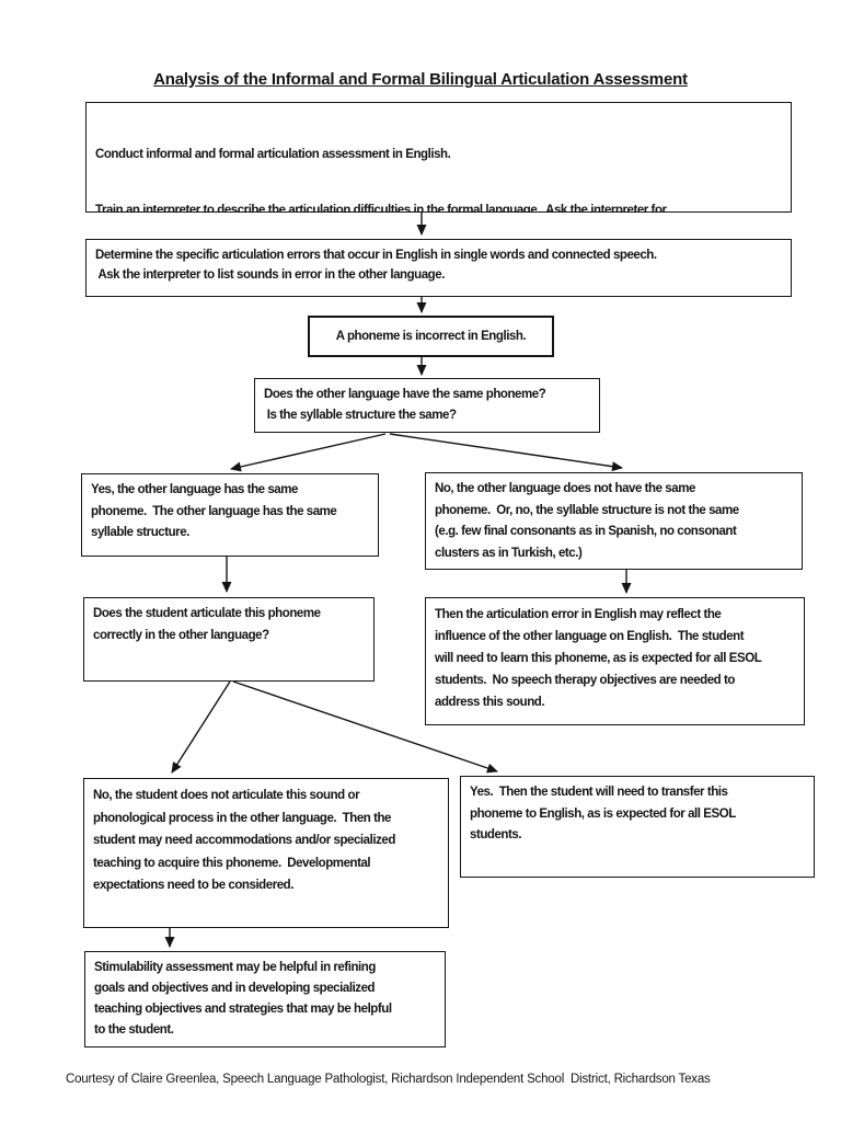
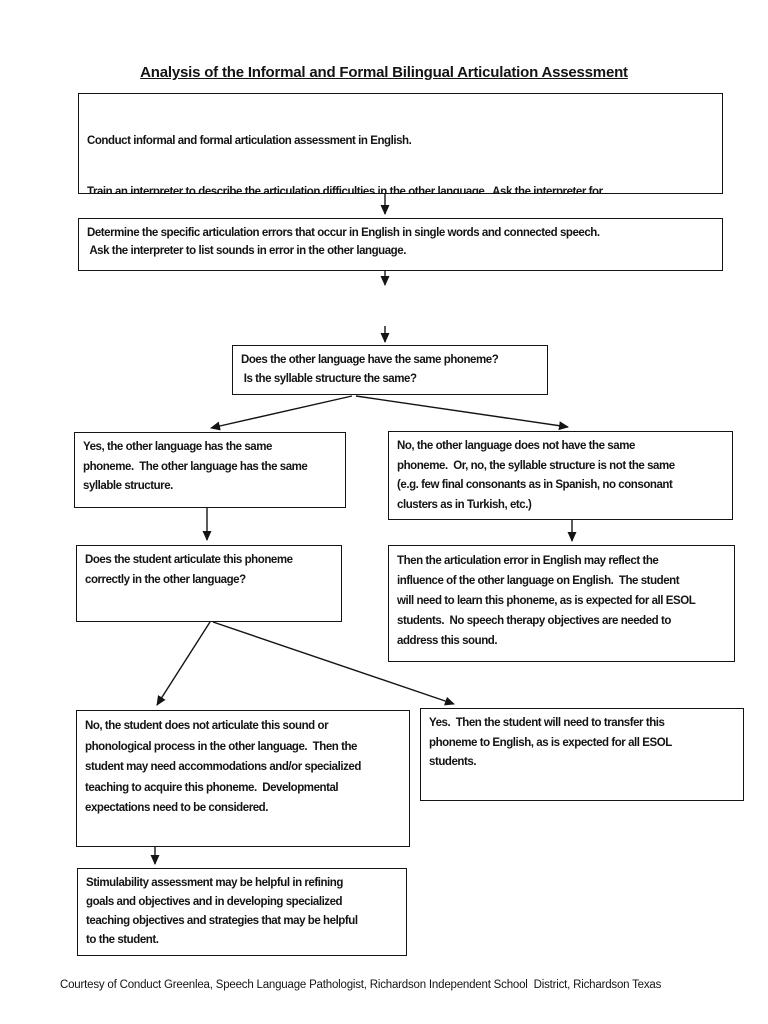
  Analysis of the Informal and Formal Bilingual Articulation Assessment
  Conduct informal and formal articulation assessment in English.
- Train an interpreter to describe the articulation difficulties in the formal language. Ask the interpreter for
+ Train an interpreter to describe the articulation difficulties in the other language. Ask the interpreter for
  Determine the specific articulation errors that occur in English in single words and connected speech.
  Ask the interpreter to list sounds in error in the other language.
- A phoneme is incorrect in English.
  Does the other language have the same phoneme?
  Is the syllable structure the same?
  Yes, the other language has the same
  phoneme. The other language has the same
  syllable structure.
  No, the other language does not have the same
  phoneme. Or, no, the syllable structure is not the same
  (e.g. few final consonants as in Spanish, no consonant
  clusters as in Turkish, etc.)
  Does the student articulate this phoneme
  correctly in the other language?
  Then the articulation error in English may reflect the
  influence of the other language on English. The student
  will need to learn this phoneme, as is expected for all ESOL
  students. No speech therapy objectives are needed to
  address this sound.
  No, the student does not articulate this sound or
  phonological process in the other language. Then the
  student may need accommodations and/or specialized
  teaching to acquire this phoneme. Developmental
  expectations need to be considered.
  Yes. Then the student will need to transfer this
  phoneme to English, as is expected for all ESOL
  students.
  Stimulability assessment may be helpful in refining
  goals and objectives and in developing specialized
  teaching objectives and strategies that may be helpful
  to the student.
- Courtesy of Claire Greenlea, Speech Language Pathologist, Richardson Independent School District, Richardson Texas
+ Courtesy of Conduct Greenlea, Speech Language Pathologist, Richardson Independent School District, Richardson Texas
